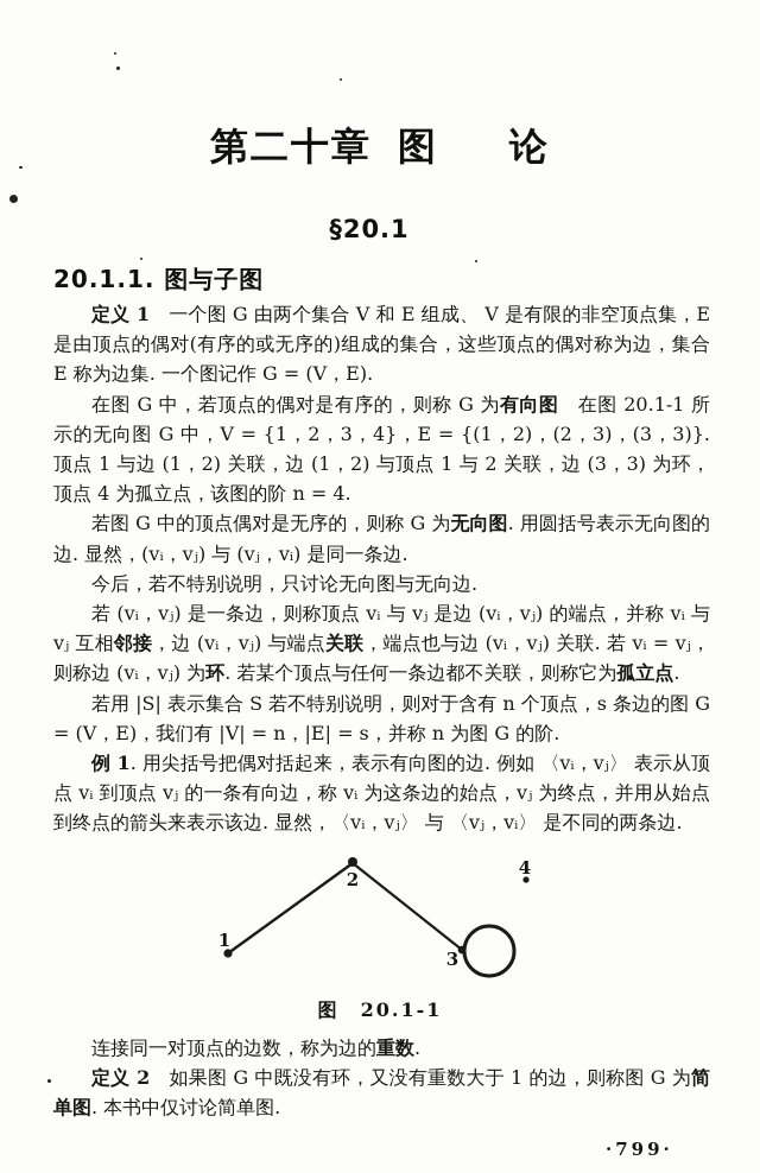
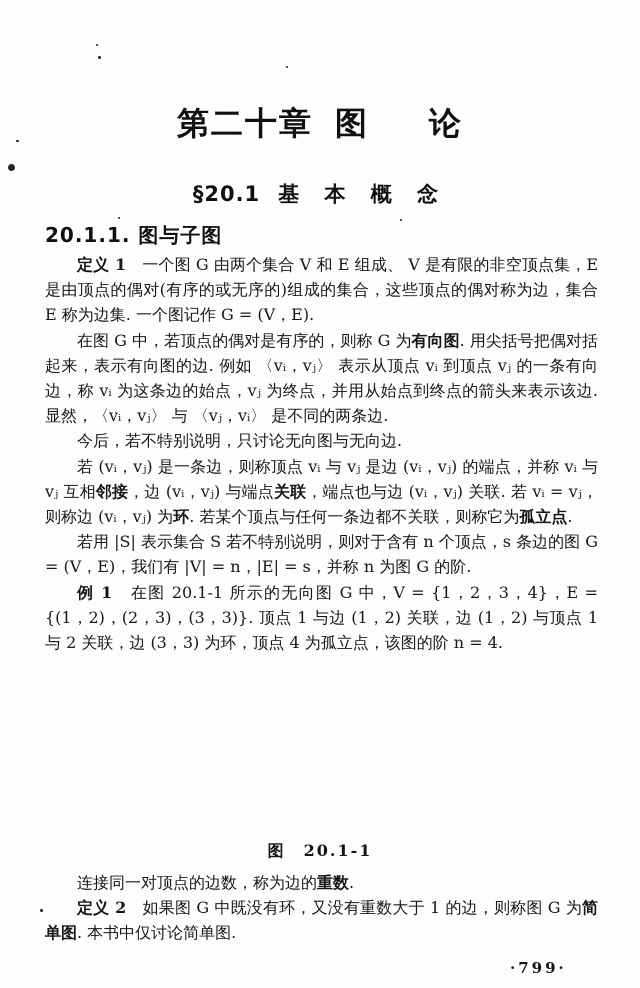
  第二十章
  图
  论
  §20.1
+ 基 本 概 念
  20.1.1. 图与子图
  定义 1 一个图 G 由两个集合 V 和 E 组成、 V 是有限的非空顶点集，E 是由顶点的偶对(有序的或无序的)组成的集合，这些顶点的偶对称为边，集合 E 称为边集. 一个图记作 G = (V，E).
- 在图 G 中，若顶点的偶对是有序的，则称 G 为有向图 在图 20.1-1 所示的无向图 G 中，V = {1，2，3，4}，E = {(1，2)，(2，3)，(3，3)}. 顶点 1 与边 (1，2) 关联，边 (1，2) 与顶点 1 与 2 关联，边 (3，3) 为环，顶点 4 为孤立点，该图的阶 n = 4.
+ 在图 G 中，若顶点的偶对是有序的，则称 G 为有向图. 用尖括号把偶对括起来，表示有向图的边. 例如 〈vᵢ，vⱼ〉 表示从顶点 vᵢ 到顶点 vⱼ 的一条有向边，称 vᵢ 为这条边的始点，vⱼ 为终点，并用从始点到终点的箭头来表示该边. 显然，〈vᵢ，vⱼ〉 与 〈vⱼ，vᵢ〉 是不同的两条边.
- 若图 G 中的顶点偶对是无序的，则称 G 为无向图. 用圆括号表示无向图的边. 显然，(vᵢ，vⱼ) 与 (vⱼ，vᵢ) 是同一条边.
  今后，若不特别说明，只讨论无向图与无向边.
  若 (vᵢ，vⱼ) 是一条边，则称顶点 vᵢ 与 vⱼ 是边 (vᵢ，vⱼ) 的端点，并称 vᵢ 与 vⱼ 互相邻接，边 (vᵢ，vⱼ) 与端点关联，端点也与边 (vᵢ，vⱼ) 关联. 若 vᵢ = vⱼ，则称边 (vᵢ，vⱼ) 为环. 若某个顶点与任何一条边都不关联，则称它为孤立点.
  若用 |S| 表示集合 S 若不特别说明，则对于含有 n 个顶点，s 条边的图 G = (V，E)，我们有 |V| = n，|E| = s，并称 n 为图 G 的阶.
- 例 1. 用尖括号把偶对括起来，表示有向图的边. 例如 〈vᵢ，vⱼ〉 表示从顶点 vᵢ 到顶点 vⱼ 的一条有向边，称 vᵢ 为这条边的始点，vⱼ 为终点，并用从始点到终点的箭头来表示该边. 显然，〈vᵢ，vⱼ〉 与 〈vⱼ，vᵢ〉 是不同的两条边.
+ 例 1 在图 20.1-1 所示的无向图 G 中，V = {1，2，3，4}，E = {(1，2)，(2，3)，(3，3)}. 顶点 1 与边 (1，2) 关联，边 (1，2) 与顶点 1 与 2 关联，边 (3，3) 为环，顶点 4 为孤立点，该图的阶 n = 4.
- 1
- 2
- 3
- 4
  图 20.1-1
  连接同一对顶点的边数，称为边的重数.
  定义 2 如果图 G 中既没有环，又没有重数大于 1 的边，则称图 G 为简单图. 本书中仅讨论简单图.
  ·799·
